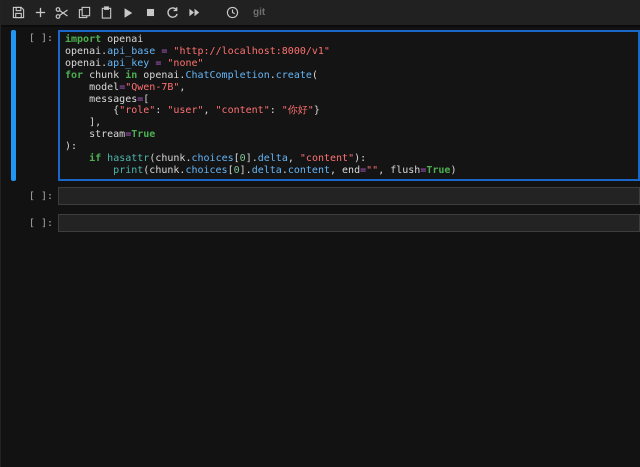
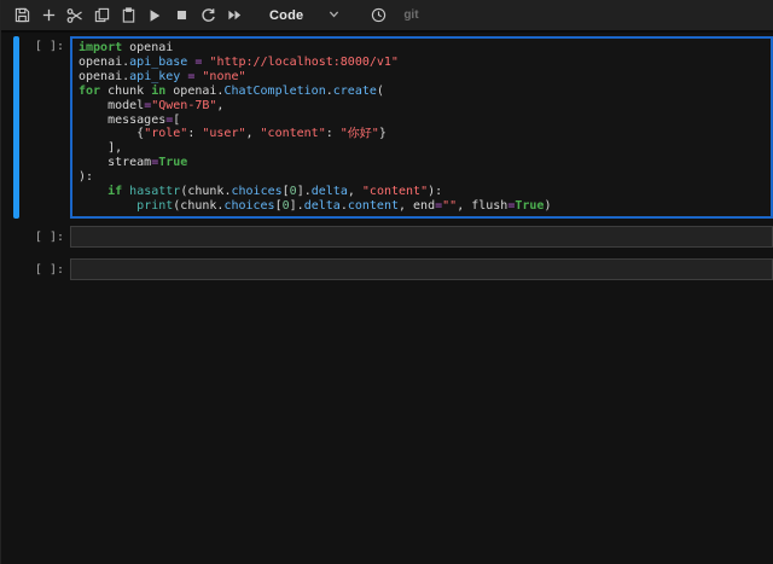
+ Code
  git
  [ ]:
  import openai
  openai.api_base = "http://localhost:8000/v1"
  openai.api_key = "none"
  for chunk in openai.ChatCompletion.create(
  model="Qwen-7B",
  messages=[
  {"role": "user", "content": "你好"}
  ],
  stream=True
  ):
  if hasattr(chunk.choices[0].delta, "content"):
  print(chunk.choices[0].delta.content, end="", flush=True)
  [ ]:
  [ ]:
